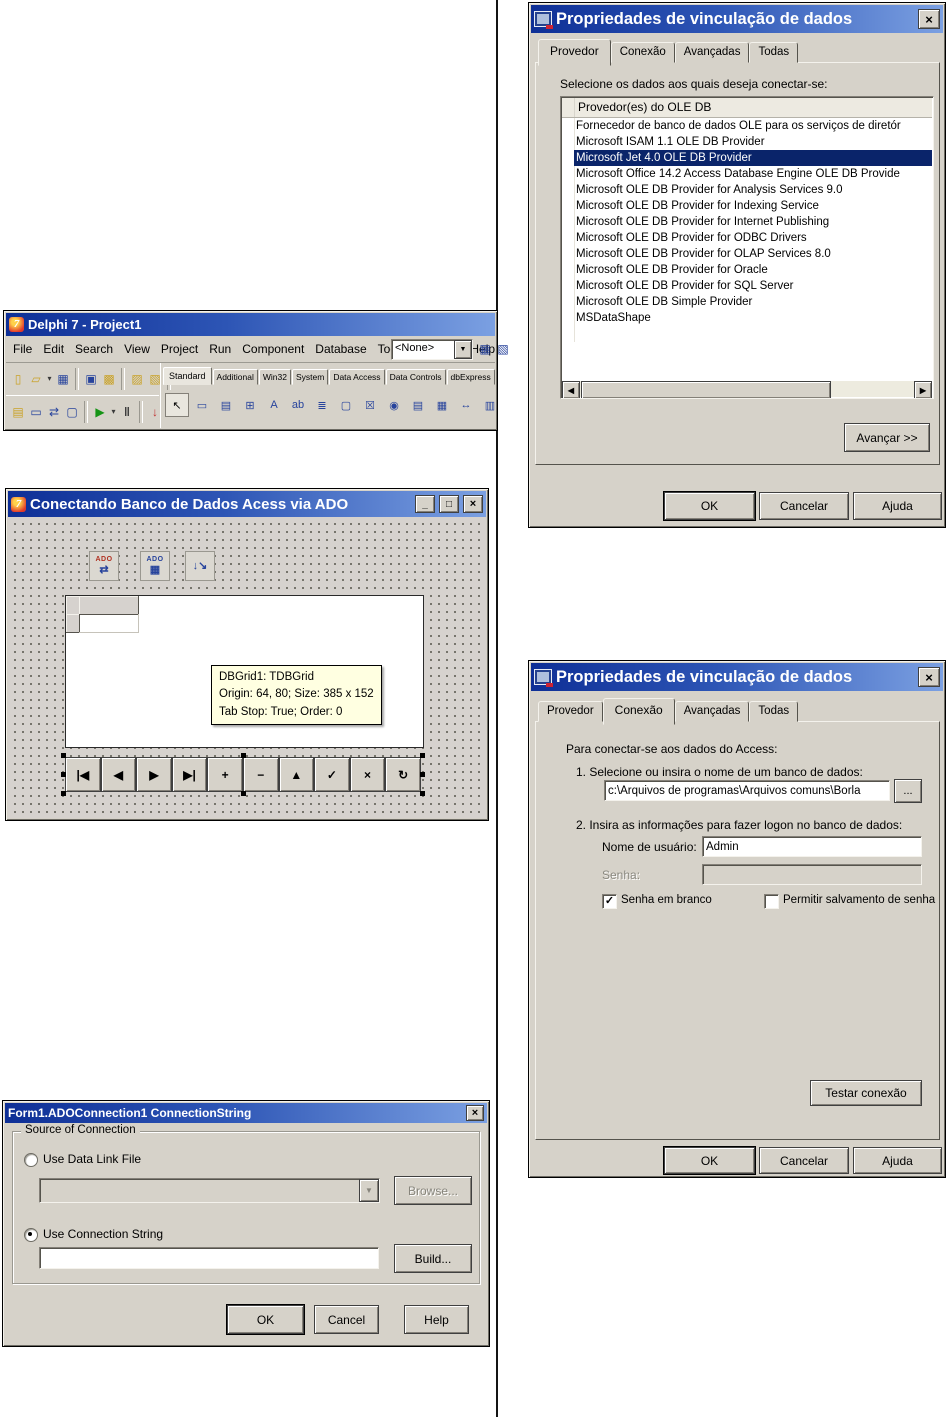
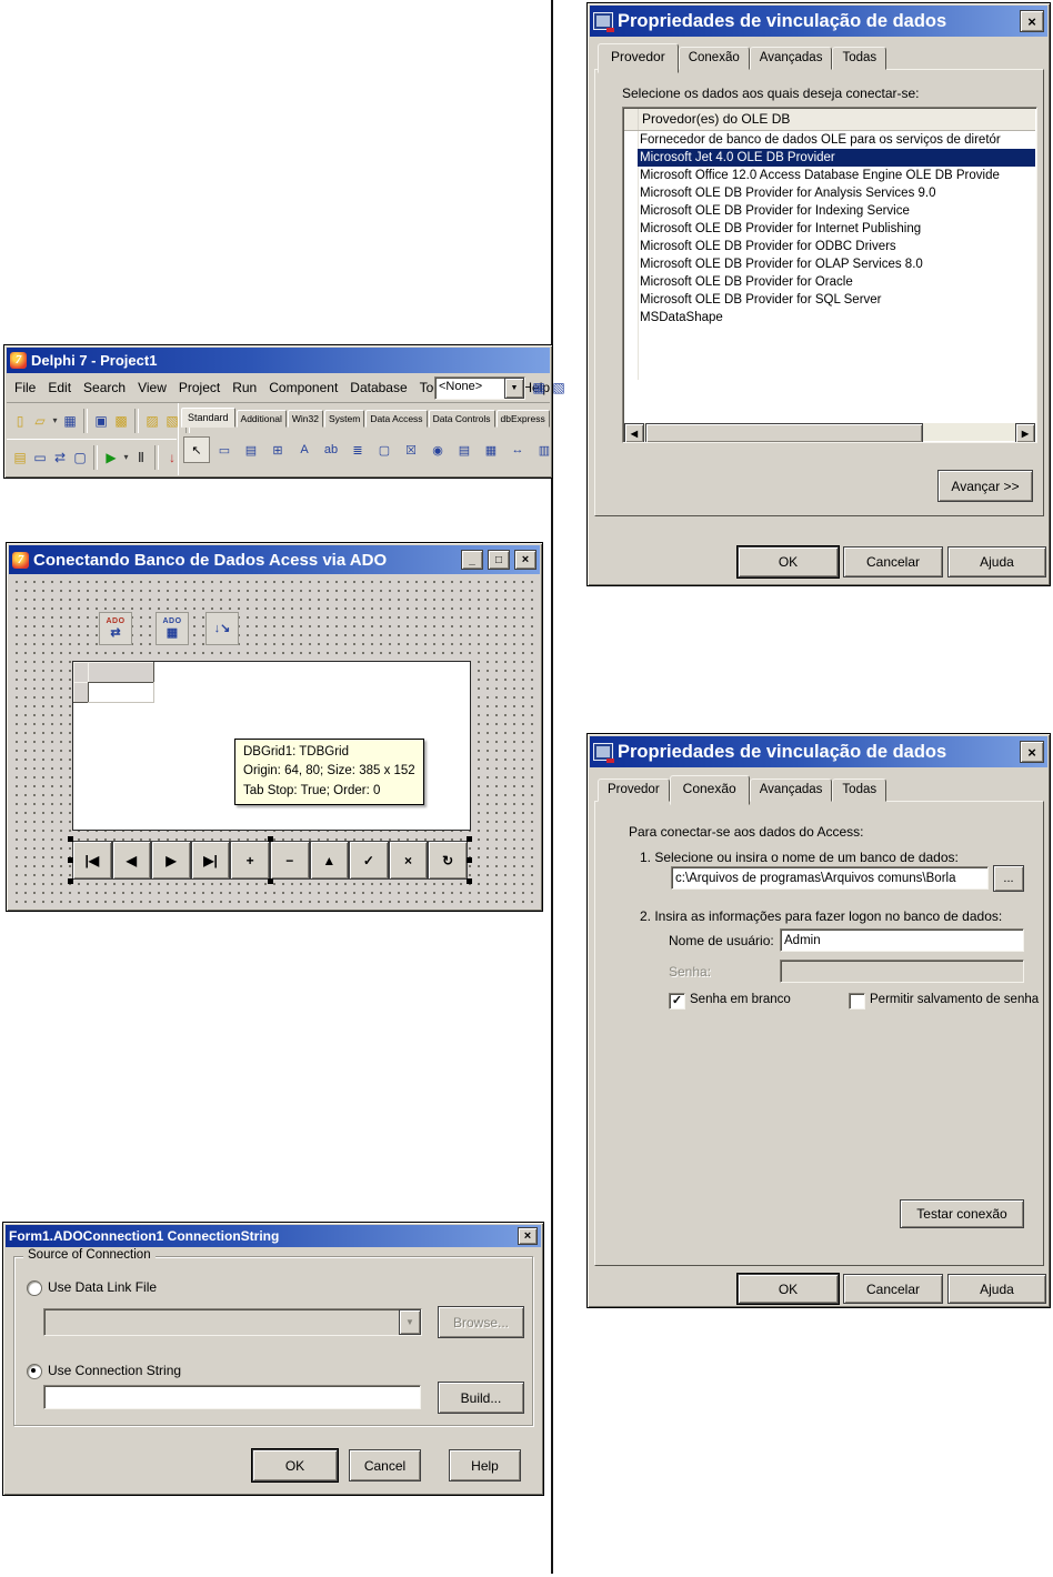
  7
  Delphi 7 - Project1
  File
  Edit
  Search
  View
  Project
  Run
  Component
  Database
  Help
  <None>
  ▦
  ▧
  ▯
  ▱
  ▾
  ▦
  ▣
  ▩
  ▨
  ▧
  ▤
  ▭
  ⇄
  ▢
  ▶
  ▾
  ‖
  ↓
  Standard
  Additional
  Win32
  System
  Data Access
  Data Controls
  dbExpress
  ↖
  ▭
  ▤
  ⊞
  A
  ab
  ≣
  ▢
  ☒
  ◉
  ▤
  ▦
  ↔
  ▥
  7
  Conectando Banco de Dados Acess via ADO
  _
  □
  ×
  ⇄
  ▦
  ↓↘
  DBGrid1: TDBGrid
  Origin: 64, 80; Size: 385 x 152
  Tab Stop: True; Order: 0
  |◀
  ◀
  ▶
  ▶|
  +
  −
  ▲
  ✓
  ×
  ↻
  Form1.ADOConnection1 ConnectionString
  ×
  Source of Connection
  Use Data Link File
  ▼
  Browse...
  Use Connection String
  Build...
  OK
  Cancel
  Help
  Propriedades de vinculação de dados
  ×
  Provedor
  Conexão
  Avançadas
  Todas
  Selecione os dados aos quais deseja conectar-se:
  Provedor(es) do OLE DB
  Fornecedor de banco de dados OLE para os serviços de diretór
- Microsoft ISAM 1.1 OLE DB Provider
  Microsoft Jet 4.0 OLE DB Provider
- Microsoft Office 14.2 Access Database Engine OLE DB Provide
+ Microsoft Office 12.0 Access Database Engine OLE DB Provide
  Microsoft OLE DB Provider for Analysis Services 9.0
  Microsoft OLE DB Provider for Indexing Service
  Microsoft OLE DB Provider for Internet Publishing
  Microsoft OLE DB Provider for ODBC Drivers
  Microsoft OLE DB Provider for OLAP Services 8.0
  Microsoft OLE DB Provider for Oracle
  Microsoft OLE DB Provider for SQL Server
- Microsoft OLE DB Simple Provider
  MSDataShape
  ◀
  ▶
  Avançar >>
  OK
  Cancelar
  Ajuda
  Propriedades de vinculação de dados
  ×
  Provedor
  Conexão
  Avançadas
  Todas
  Para conectar-se aos dados do Access:
  1. Selecione ou insira o nome de um banco de dados:
  c:\Arquivos de programas\Arquivos comuns\Borla
  ...
  2. Insira as informações para fazer logon no banco de dados:
  Nome de usuário:
  Admin
  Senha:
  ✓
  Senha em branco
  Permitir salvamento de senha
  Testar conexão
  OK
  Cancelar
  Ajuda
